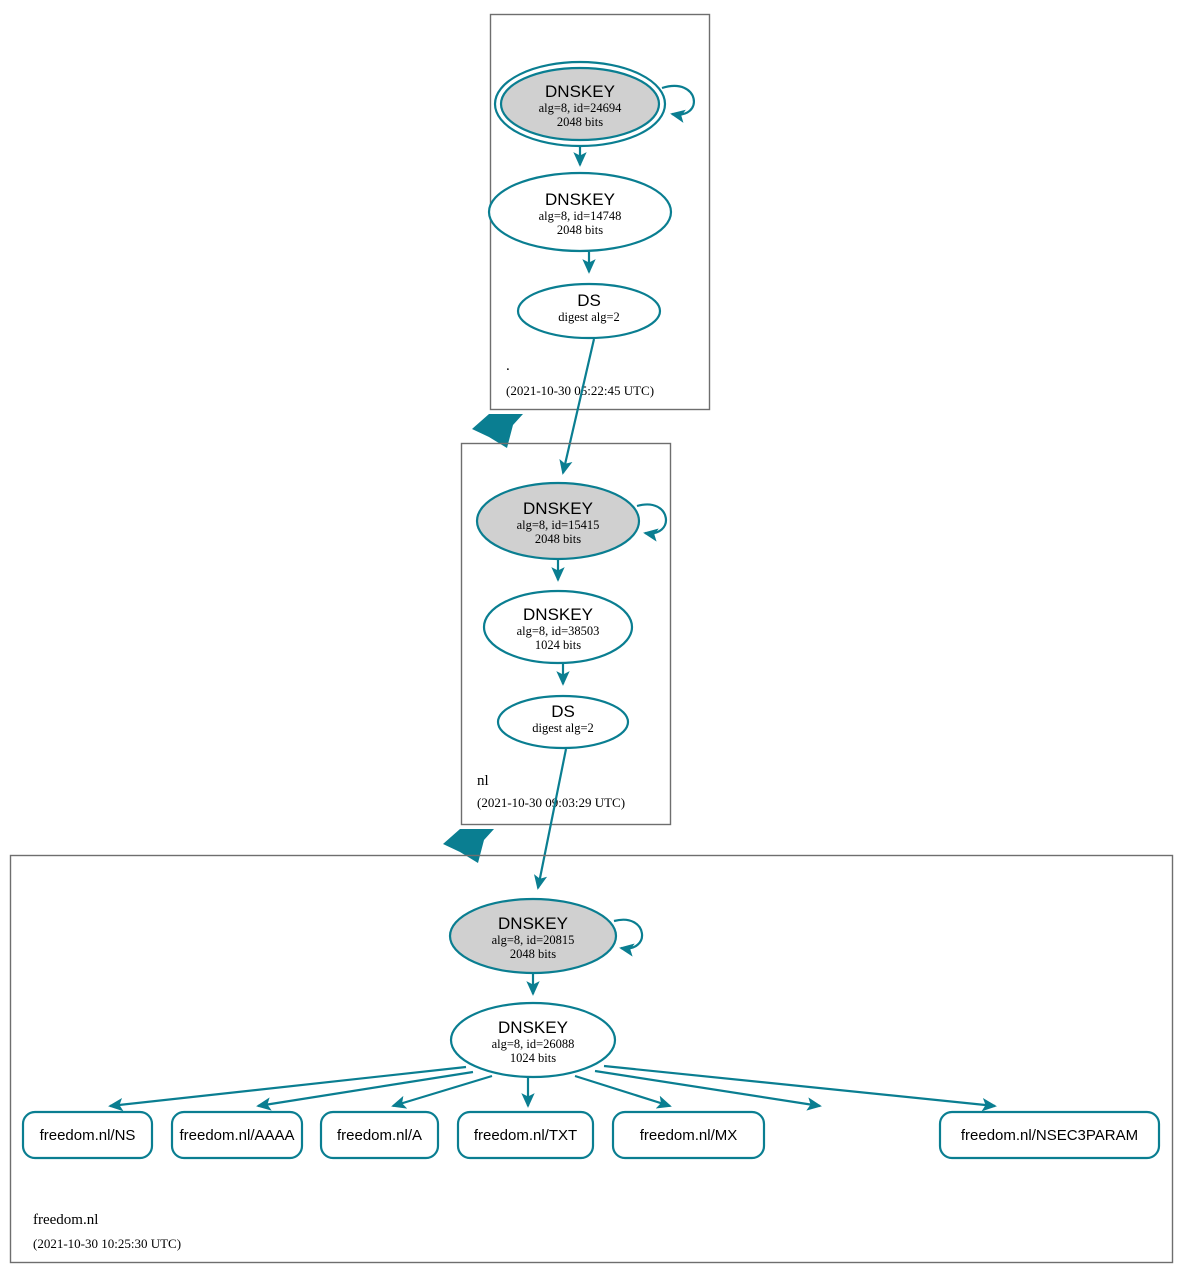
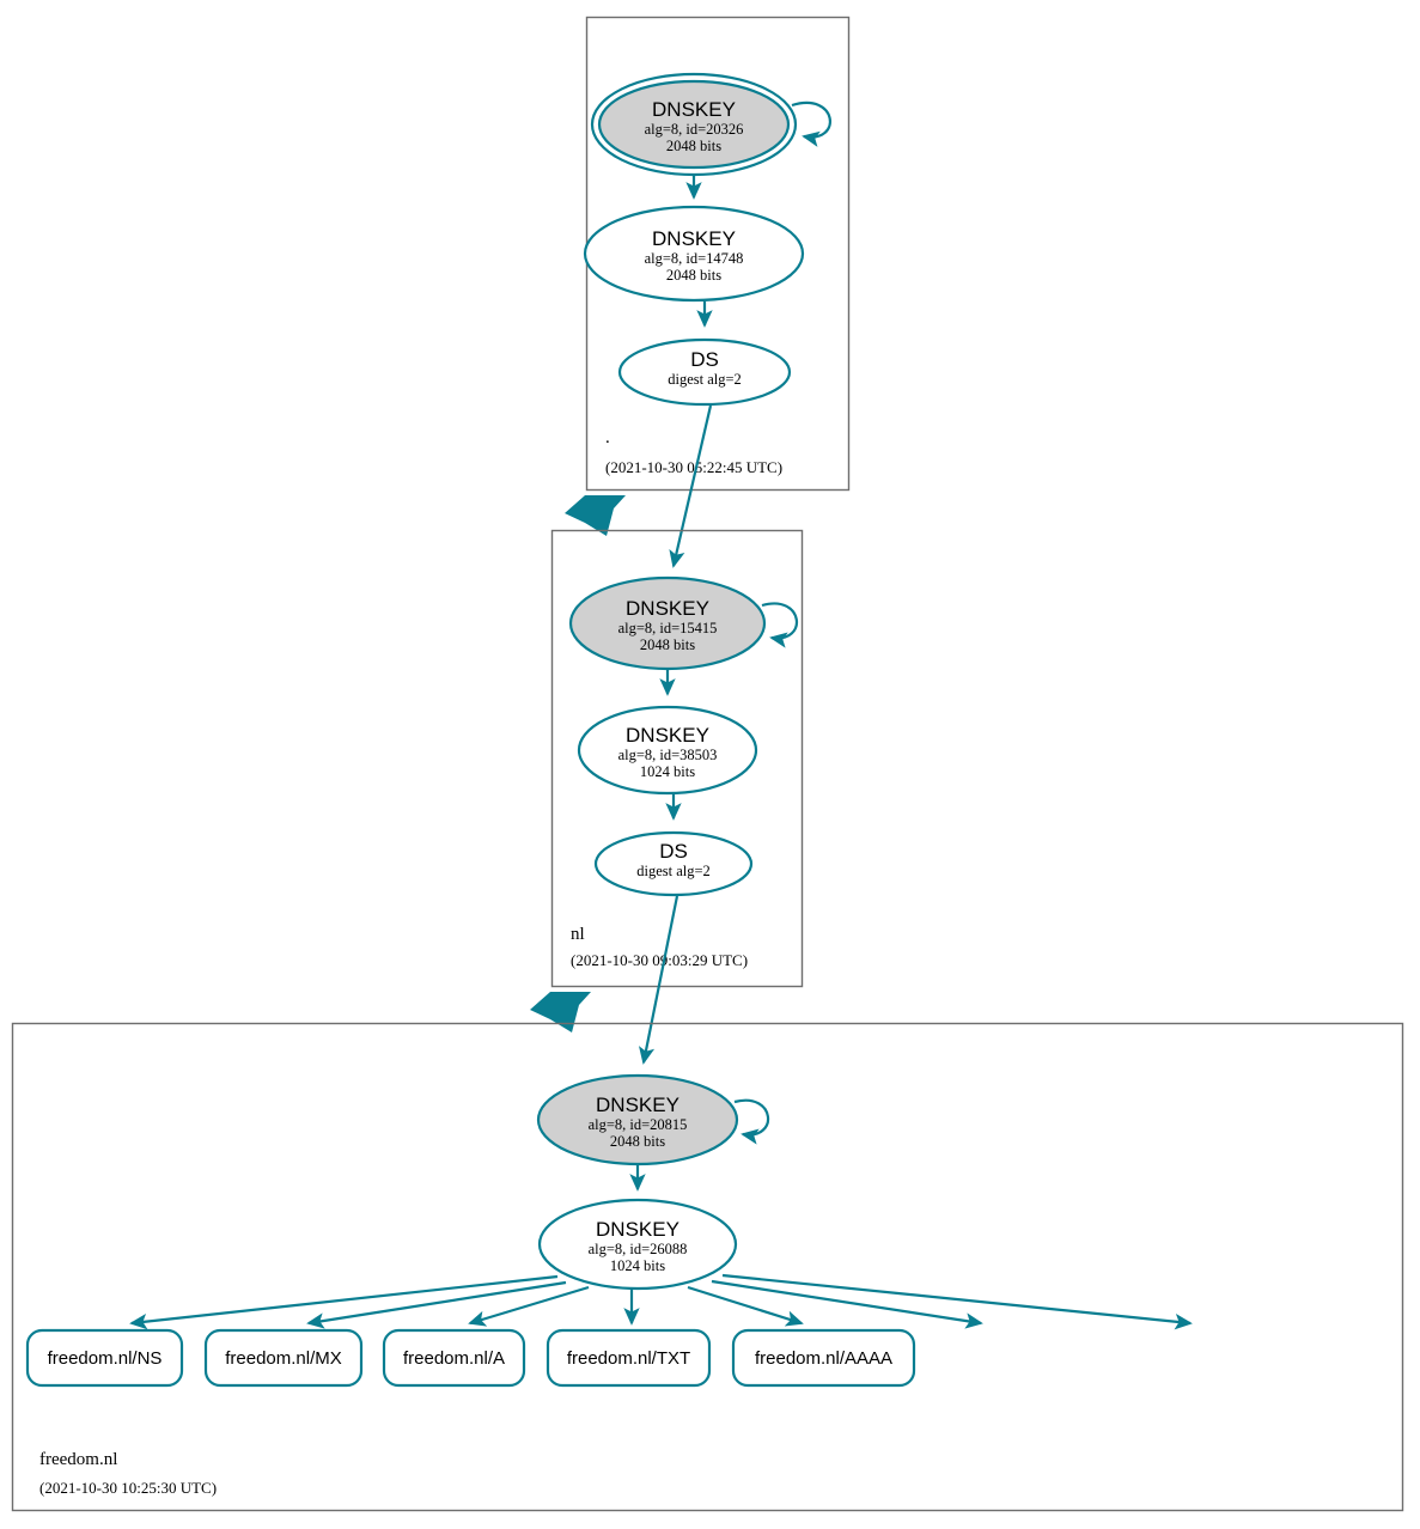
  DNSKEY
- alg=8, id=24694
+ alg=8, id=20326
  2048 bits
  DNSKEY
  alg=8, id=14748
  2048 bits
  DS
  digest alg=2
  .
  (2021-10-30 05:22:45 UTC)
  DNSKEY
  alg=8, id=15415
  2048 bits
  DNSKEY
  alg=8, id=38503
  1024 bits
  DS
  digest alg=2
  nl
  (2021-10-30 0:03:29 UTC)
  DNSKEY
  alg=8, id=20815
  2048 bits
  DNSKEY
  alg=8, id=26088
  1024 bits
  freedom.nl/NS
- freedom.nl/AAAA
+ freedom.nl/MX
  freedom.nl/A
  freedom.nl/TXT
- freedom.nl/MX
+ freedom.nl/AAAA
- freedom.nl/NSEC3PARAM
  freedom.nl
  (2021-10-30 10:25:30 UTC)
